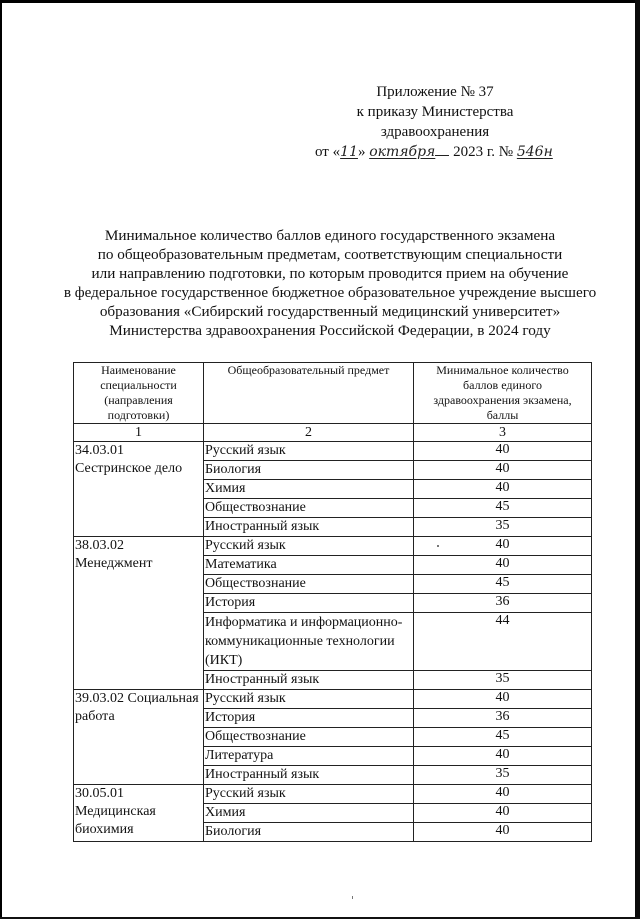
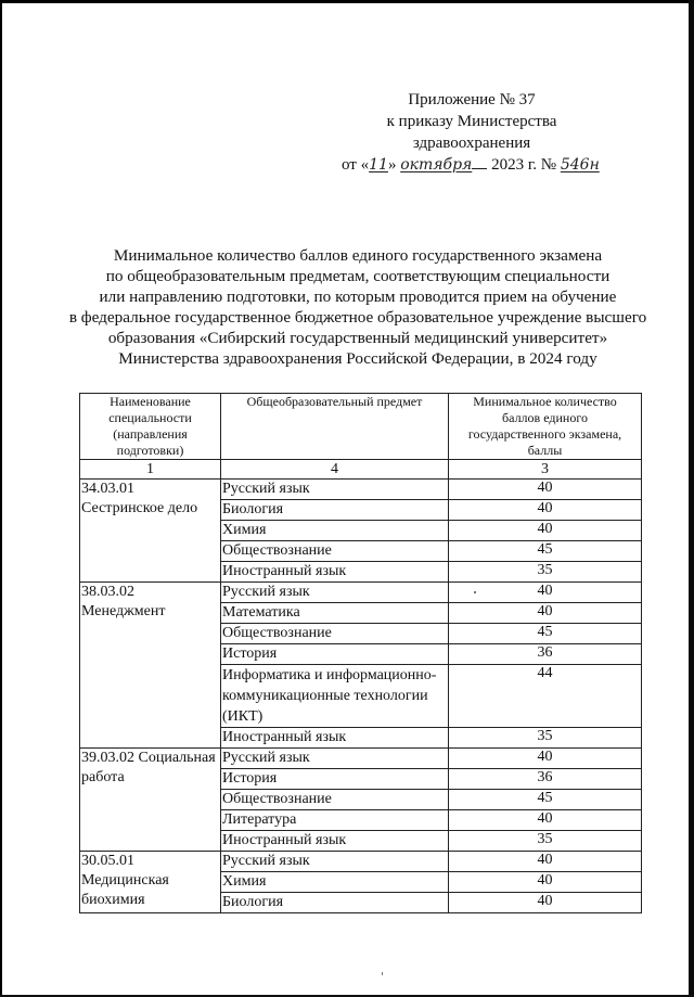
  Приложение № 37
  к приказу Министерства
  здравоохранения
  от «11» октября 2023 г. № 546н
  Минимальное количество баллов единого государственного экзамена
  по общеобразовательным предметам, соответствующим специальности
  или направлению подготовки, по которым проводится прием на обучение
  в федеральное государственное бюджетное образовательное учреждение высшего
  образования «Сибирский государственный медицинский университет»
  Министерства здравоохранения Российской Федерации, в 2024 году
- Наименование специальности (направления подготовки)	Общеобразовательный предмет	Минимальное количество баллов единого здравоохранения экзамена, баллы
+ Наименование специальности (направления подготовки)	Общеобразовательный предмет	Минимальное количество баллов единого государственного экзамена, баллы
- 1	2	3
+ 1	4	3
  34.03.01 Сестринское дело	Русский язык	40
  Биология	40
  Химия	40
  Обществознание	45
  Иностранный язык	35
  38.03.02 Менеджмент	Русский язык	40
  Математика	40
  Обществознание	45
  История	36
  Информатика и информационно-коммуникационные технологии (ИКТ)	44
  Иностранный язык	35
  39.03.02 Социальная работа	Русский язык	40
  История	36
  Обществознание	45
  Литература	40
  Иностранный язык	35
  30.05.01 Медицинская биохимия	Русский язык	40
  Химия	40
  Биология	40
